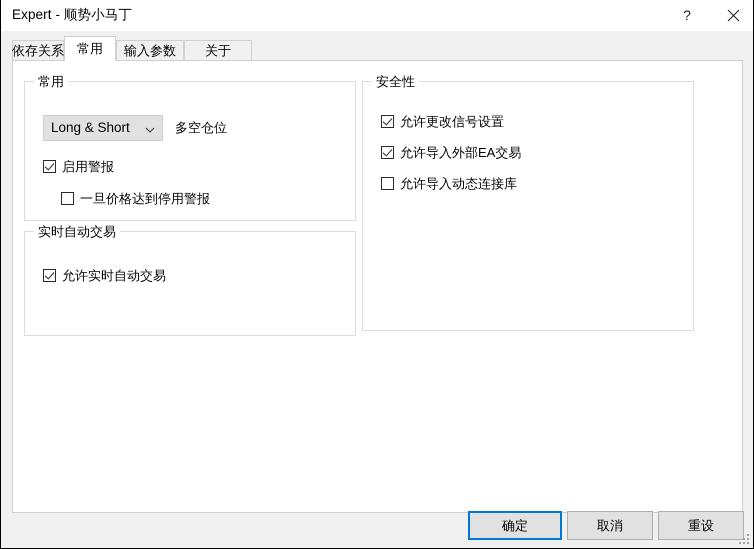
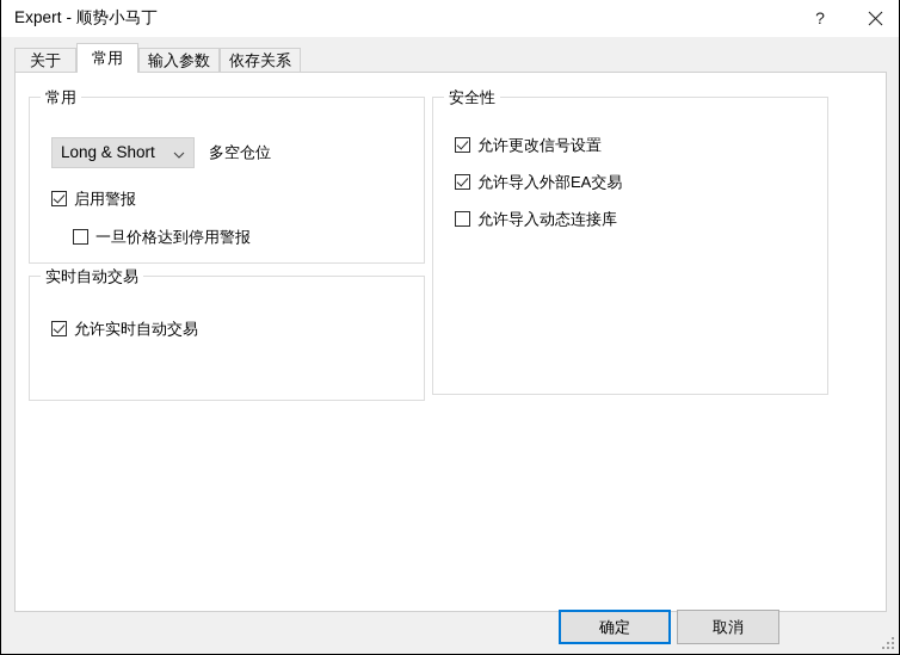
  Expert - 顺势小马丁
  ?
- 依存关系
+ 关于
  常用
  输入参数
- 关于
+ 依存关系
  常用
  Long & Short
  多空仓位
  启用警报
  一旦价格达到停用警报
  实时自动交易
  允许实时自动交易
  安全性
  允许更改信号设置
  允许导入外部EA交易
  允许导入动态连接库
  确定
  取消
- 重设
